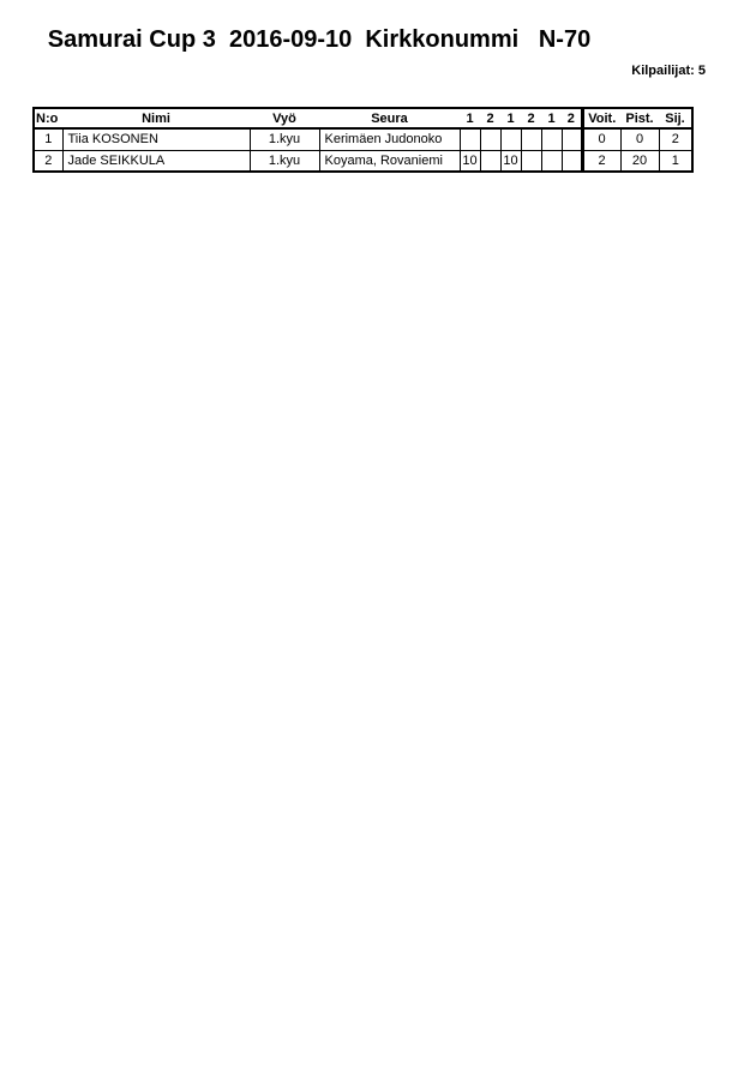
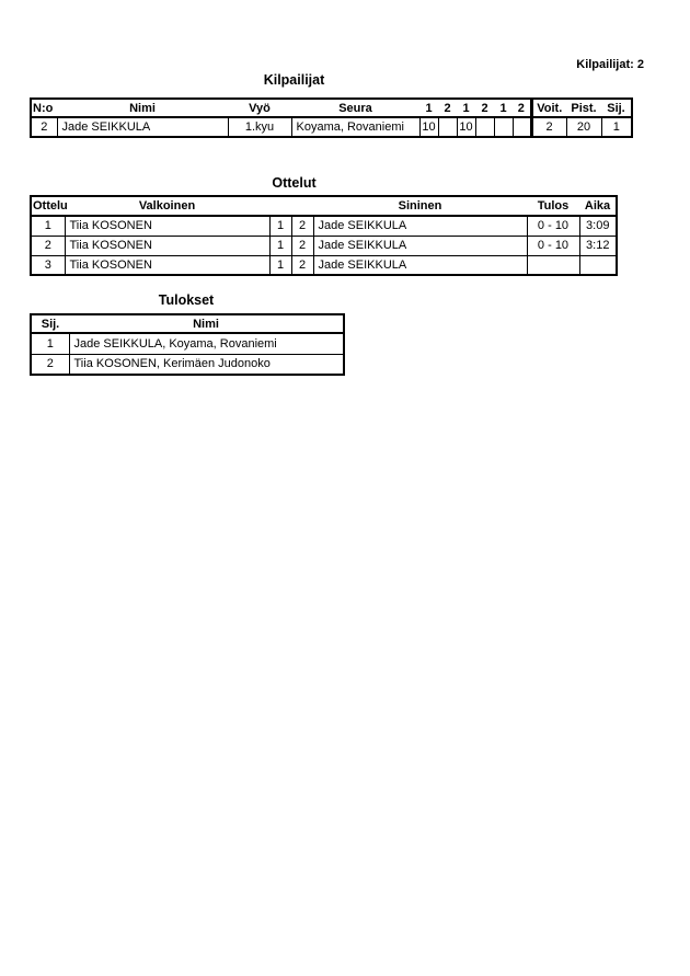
- Samurai Cup 3 2016-09-10 Kirkkonummi N-70
- Kilpailijat: 5
+ Kilpailijat: 2
+ Kilpailijat
  N:o	Nimi	Vyö	Seura	1	2	1	2	1	2	Voit.	Pist.	Sij.
- 1	Tiia KOSONEN	1.kyu	Kerimäen Judonoko							0	0	2
  2	Jade SEIKKULA	1.kyu	Koyama, Rovaniemi	10		10				2	20	1
+ Ottelut
+ Ottelu	Valkoinen			Sininen	Tulos	Aika
+ 1	Tiia KOSONEN	1	2	Jade SEIKKULA	0 - 10	3:09
+ 2	Tiia KOSONEN	1	2	Jade SEIKKULA	0 - 10	3:12
+ 3	Tiia KOSONEN	1	2	Jade SEIKKULA
+ Tulokset
+ Sij.	Nimi
+ 1	Jade SEIKKULA, Koyama, Rovaniemi
+ 2	Tiia KOSONEN, Kerimäen Judonoko
